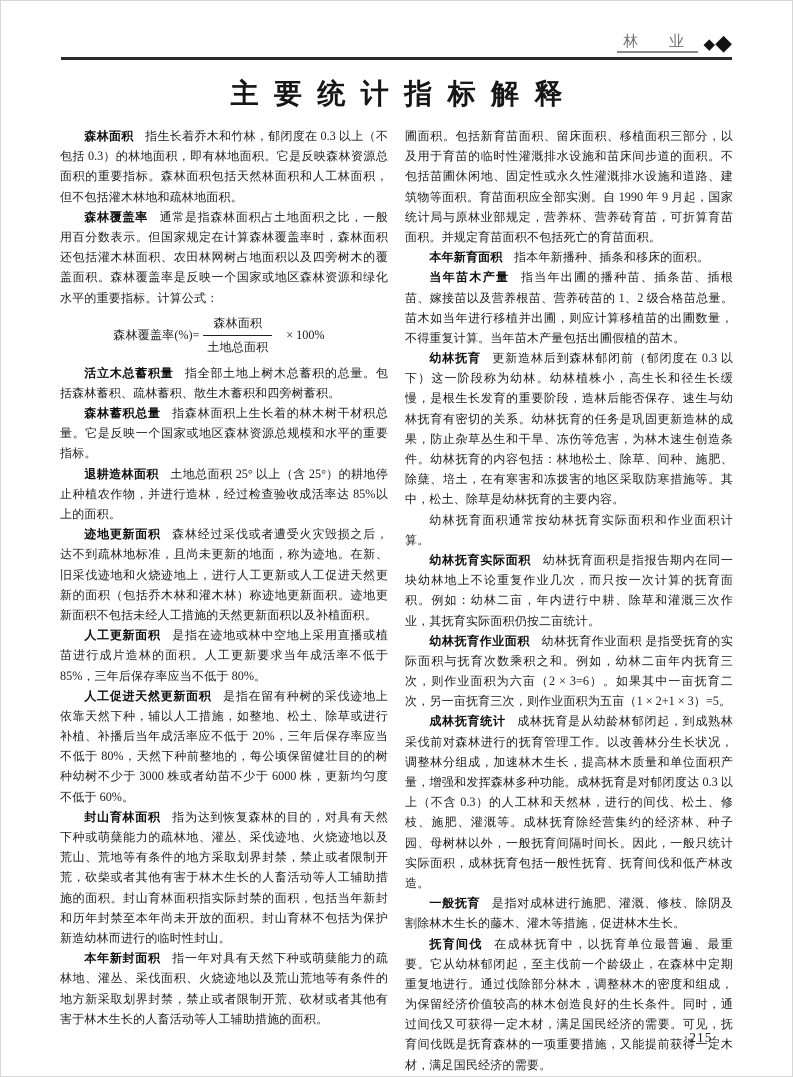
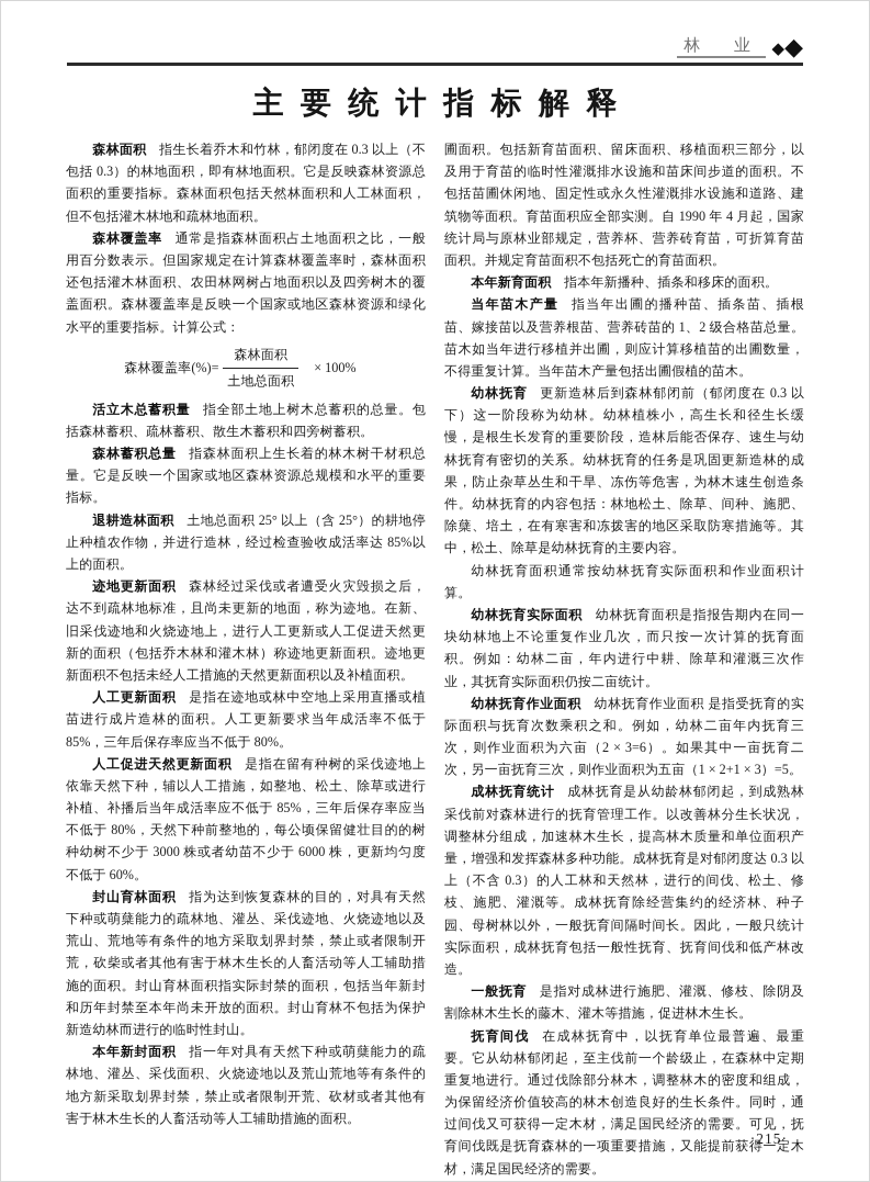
  林 业 ◆◆
  主要统计指标解释
  森林面积 指生长着乔木和竹林，郁闭度在 0.3 以上（不包括 0.3）的林地面积，即有林地面积。它是反映森林资源总面积的重要指标。森林面积包括天然林面积和人工林面积，但不包括灌木林地和疏林地面积。
  森林覆盖率 通常是指森林面积占土地面积之比，一般用百分数表示。但国家规定在计算森林覆盖率时，森林面积还包括灌木林面积、农田林网树占地面积以及四旁树木的覆盖面积。森林覆盖率是反映一个国家或地区森林资源和绿化水平的重要指标。计算公式：
  森林覆盖率(%)=
  森林面积
  土地总面积
  × 100%
  活立木总蓄积量 指全部土地上树木总蓄积的总量。包括森林蓄积、疏林蓄积、散生木蓄积和四旁树蓄积。
  森林蓄积总量 指森林面积上生长着的林木树干材积总量。它是反映一个国家或地区森林资源总规模和水平的重要指标。
  退耕造林面积 土地总面积 25° 以上（含 25°）的耕地停止种植农作物，并进行造林，经过检查验收成活率达 85%以上的面积。
  迹地更新面积 森林经过采伐或者遭受火灾毁损之后，达不到疏林地标准，且尚未更新的地面，称为迹地。在新、旧采伐迹地和火烧迹地上，进行人工更新或人工促进天然更新的面积（包括乔木林和灌木林）称迹地更新面积。迹地更新面积不包括未经人工措施的天然更新面积以及补植面积。
  人工更新面积 是指在迹地或林中空地上采用直播或植苗进行成片造林的面积。人工更新要求当年成活率不低于 85%，三年后保存率应当不低于 80%。
- 人工促进天然更新面积 是指在留有种树的采伐迹地上依靠天然下种，辅以人工措施，如整地、松土、除草或进行补植、补播后当年成活率应不低于 20%，三年后保存率应当不低于 80%，天然下种前整地的，每公顷保留健壮目的的树种幼树不少于 3000 株或者幼苗不少于 6000 株，更新均匀度不低于 60%。
+ 人工促进天然更新面积 是指在留有种树的采伐迹地上依靠天然下种，辅以人工措施，如整地、松土、除草或进行补植、补播后当年成活率应不低于 85%，三年后保存率应当不低于 80%，天然下种前整地的，每公顷保留健壮目的的树种幼树不少于 3000 株或者幼苗不少于 6000 株，更新均匀度不低于 60%。
  封山育林面积 指为达到恢复森林的目的，对具有天然下种或萌蘖能力的疏林地、灌丛、采伐迹地、火烧迹地以及荒山、荒地等有条件的地方采取划界封禁，禁止或者限制开荒，砍柴或者其他有害于林木生长的人畜活动等人工辅助措施的面积。封山育林面积指实际封禁的面积，包括当年新封和历年封禁至本年尚未开放的面积。封山育林不包括为保护新造幼林而进行的临时性封山。
  本年新封面积 指一年对具有天然下种或萌蘖能力的疏林地、灌丛、采伐面积、火烧迹地以及荒山荒地等有条件的地方新采取划界封禁，禁止或者限制开荒、砍材或者其他有害于林木生长的人畜活动等人工辅助措施的面积。
- 圃面积。包括新育苗面积、留床面积、移植面积三部分，以及用于育苗的临时性灌溉排水设施和苗床间步道的面积。不包括苗圃休闲地、固定性或永久性灌溉排水设施和道路、建筑物等面积。育苗面积应全部实测。自 1990 年 9 月起，国家统计局与原林业部规定，营养杯、营养砖育苗，可折算育苗面积。并规定育苗面积不包括死亡的育苗面积。
+ 圃面积。包括新育苗面积、留床面积、移植面积三部分，以及用于育苗的临时性灌溉排水设施和苗床间步道的面积。不包括苗圃休闲地、固定性或永久性灌溉排水设施和道路、建筑物等面积。育苗面积应全部实测。自 1990 年 4 月起，国家统计局与原林业部规定，营养杯、营养砖育苗，可折算育苗面积。并规定育苗面积不包括死亡的育苗面积。
  本年新育面积 指本年新播种、插条和移床的面积。
  当年苗木产量 指当年出圃的播种苗、插条苗、插根苗、嫁接苗以及营养根苗、营养砖苗的 1、2 级合格苗总量。苗木如当年进行移植并出圃，则应计算移植苗的出圃数量，不得重复计算。当年苗木产量包括出圃假植的苗木。
  幼林抚育 更新造林后到森林郁闭前（郁闭度在 0.3 以下）这一阶段称为幼林。幼林植株小，高生长和径生长缓慢，是根生长发育的重要阶段，造林后能否保存、速生与幼林抚育有密切的关系。幼林抚育的任务是巩固更新造林的成果，防止杂草丛生和干旱、冻伤等危害，为林木速生创造条件。幼林抚育的内容包括：林地松土、除草、间种、施肥、除蘖、培土，在有寒害和冻拨害的地区采取防寒措施等。其中，松土、除草是幼林抚育的主要内容。
  幼林抚育面积通常按幼林抚育实际面积和作业面积计算。
  幼林抚育实际面积 幼林抚育面积是指报告期内在同一块幼林地上不论重复作业几次，而只按一次计算的抚育面积。例如：幼林二亩，年内进行中耕、除草和灌溉三次作业，其抚育实际面积仍按二亩统计。
  幼林抚育作业面积 幼林抚育作业面积 是指受抚育的实际面积与抚育次数乘积之和。例如，幼林二亩年内抚育三次，则作业面积为六亩（2 × 3=6）。如果其中一亩抚育二次，另一亩抚育三次，则作业面积为五亩（1 × 2+1 × 3）=5。
  成林抚育统计 成林抚育是从幼龄林郁闭起，到成熟林采伐前对森林进行的抚育管理工作。以改善林分生长状况，调整林分组成，加速林木生长，提高林木质量和单位面积产量，增强和发挥森林多种功能。成林抚育是对郁闭度达 0.3 以上（不含 0.3）的人工林和天然林，进行的间伐、松土、修枝、施肥、灌溉等。成林抚育除经营集约的经济林、种子园、母树林以外，一般抚育间隔时间长。因此，一般只统计实际面积，成林抚育包括一般性抚育、抚育间伐和低产林改造。
  一般抚育 是指对成林进行施肥、灌溉、修枝、除阴及割除林木生长的藤木、灌木等措施，促进林木生长。
  抚育间伐 在成林抚育中，以抚育单位最普遍、最重要。它从幼林郁闭起，至主伐前一个龄级止，在森林中定期重复地进行。通过伐除部分林木，调整林木的密度和组成，为保留经济价值较高的林木创造良好的生长条件。同时，通过间伐又可获得一定木材，满足国民经济的需要。可见，抚育间伐既是抚育森林的一项重要措施，又能提前获得一定木材，满足国民经济的需要。
  ·215·
